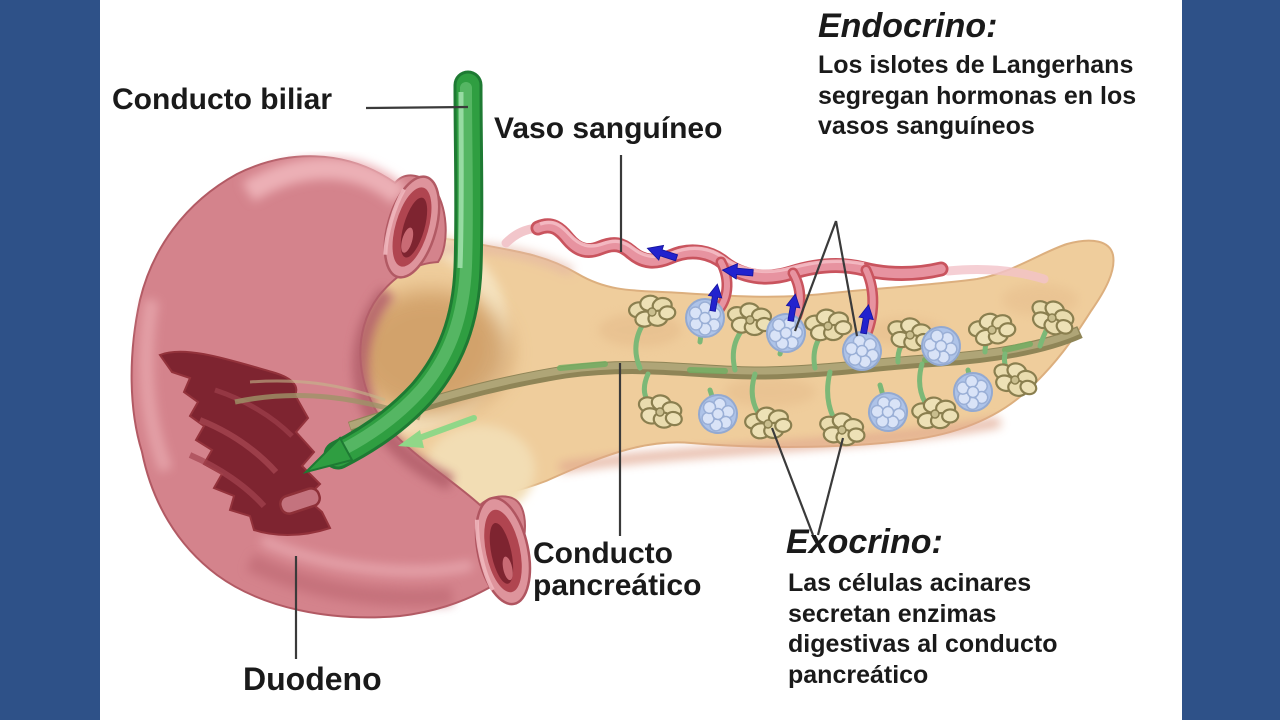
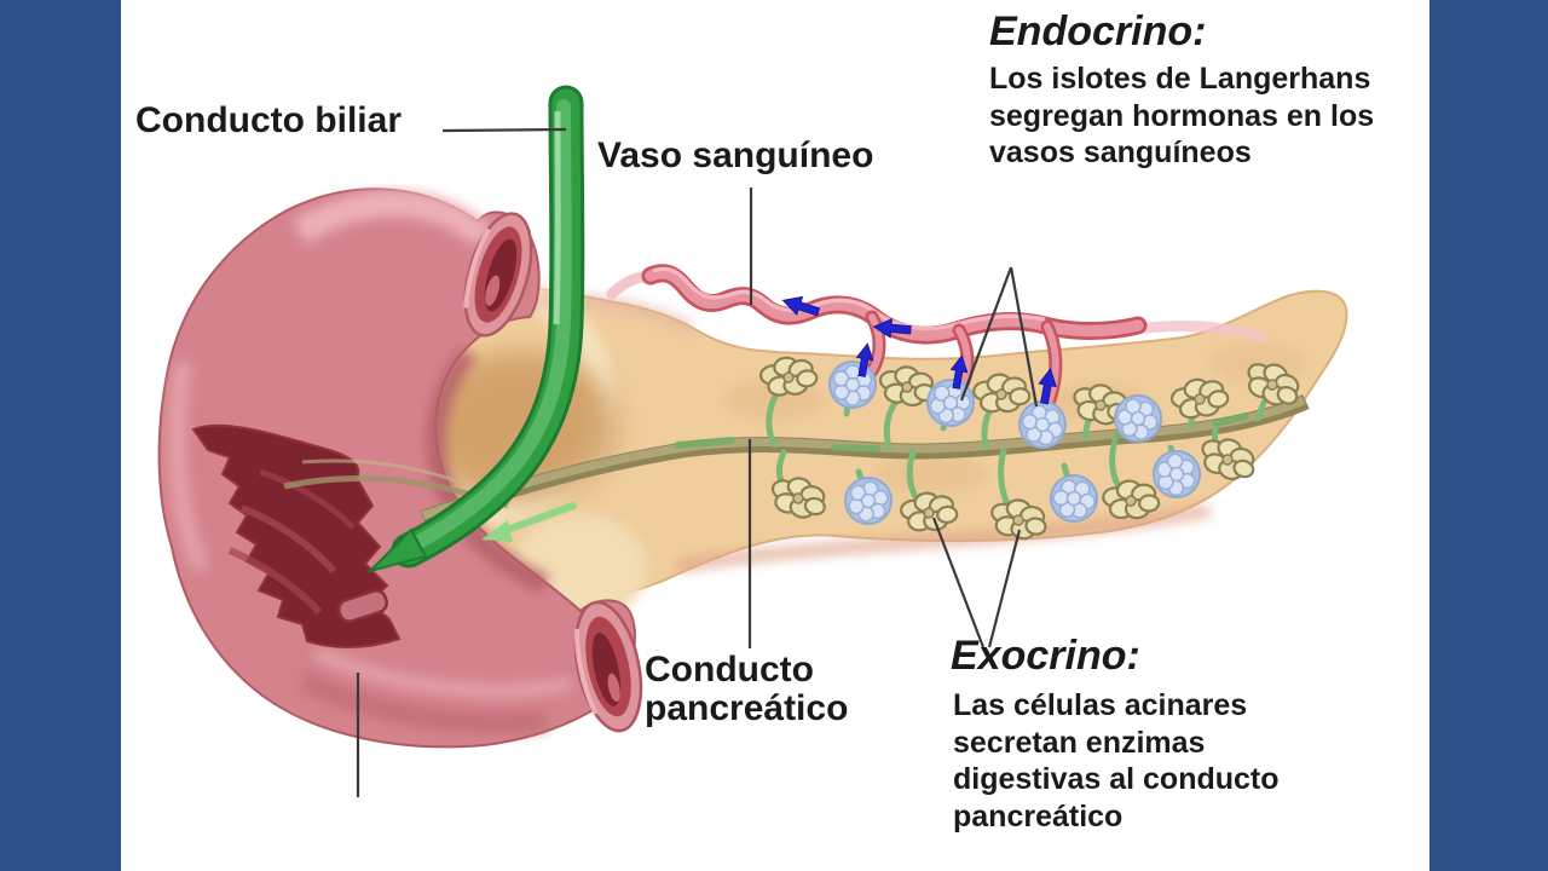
  Conducto biliar
  Vaso sanguíneo
  Endocrino:
  Los islotes de Langerhans
  segregan hormonas en los
  vasos sanguíneos
  Conducto
  pancreático
  Exocrino:
  Las células acinares
  secretan enzimas
  digestivas al conducto
  pancreático
- Duodeno
